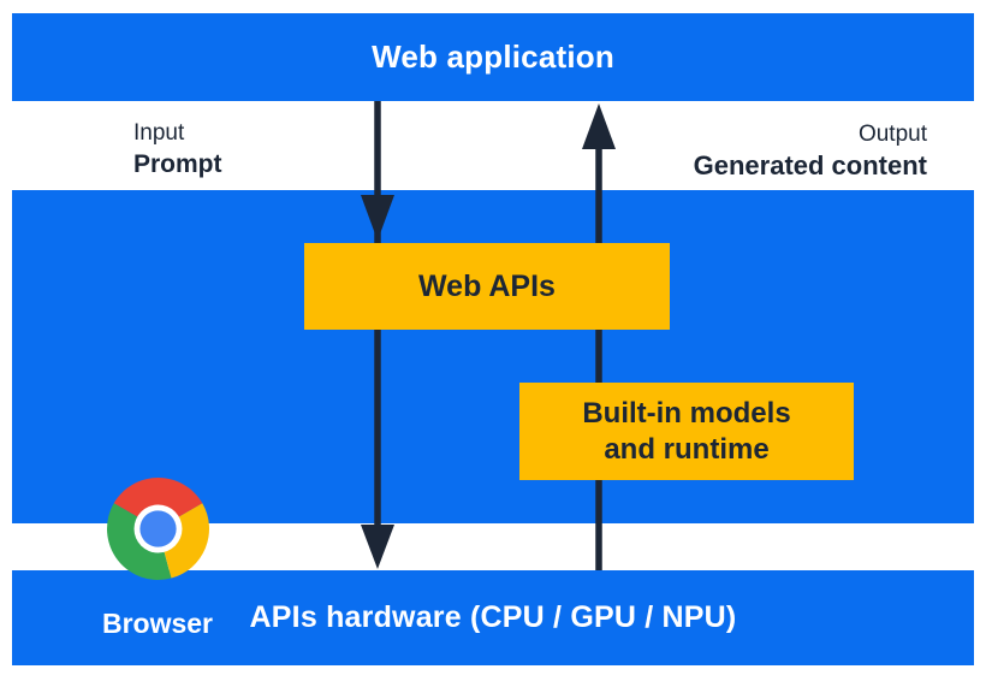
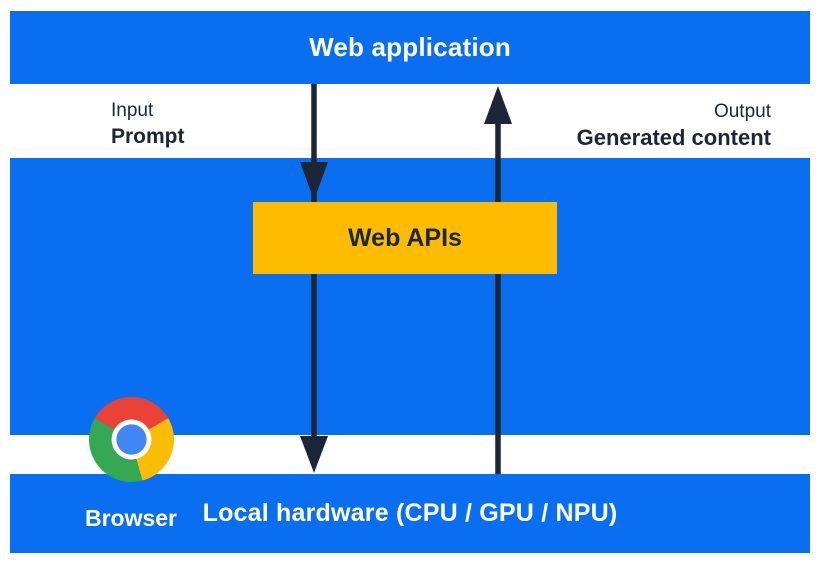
  Web application
  Input
  Prompt
  Output
  Generated content
  Browser
- APIs hardware (CPU / GPU / NPU)
+ Local hardware (CPU / GPU / NPU)
  Web APIs
- Built-in models
- and runtime
